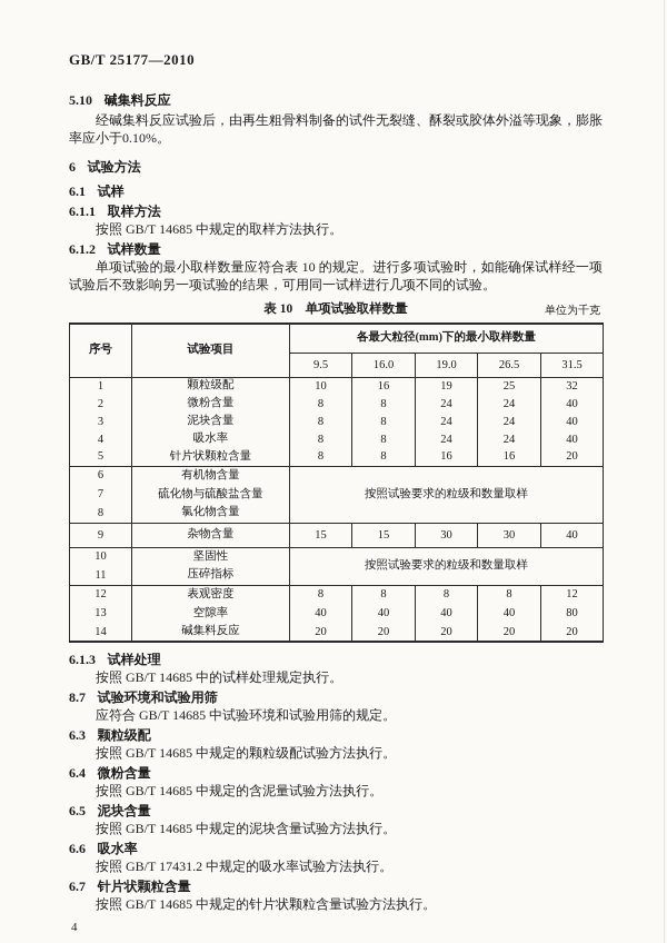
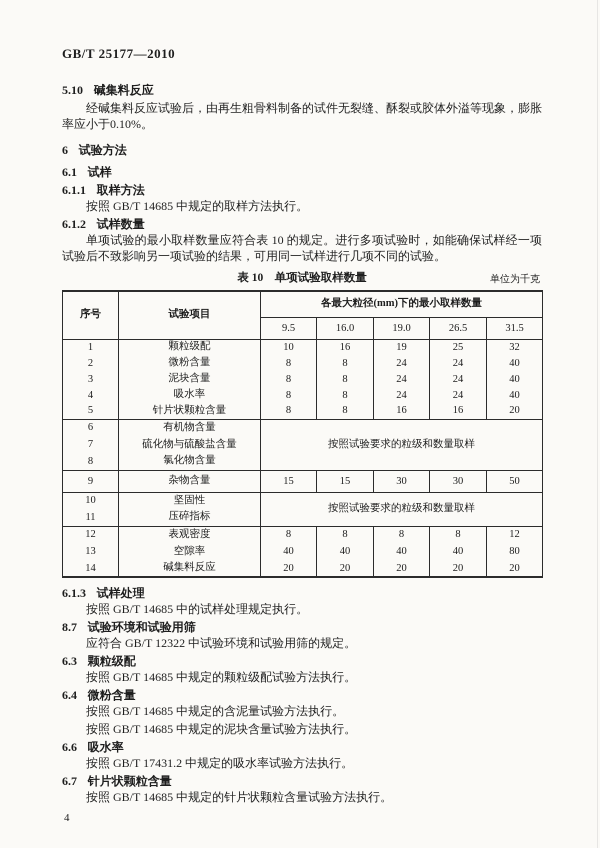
  GB/T 25177—2010
  5.10 碱集料反应
  经碱集料反应试验后，由再生粗骨料制备的试件无裂缝、酥裂或胶体外溢等现象，膨胀率应小于0.10%。
  6 试验方法
  6.1 试样
  6.1.1 取样方法
  按照 GB/T 14685 中规定的取样方法执行。
  6.1.2 试样数量
  单项试验的最小取样数量应符合表 10 的规定。进行多项试验时，如能确保试样经一项试验后不致影响另一项试验的结果，可用同一试样进行几项不同的试验。
  表 10 单项试验取样数量
  单位为千克
  序号	试验项目	各最大粒径(mm)下的最小取样数量
  9.5	16.0	19.0	26.5	31.5
  1	颗粒级配	10	16	19	25	32
  2	微粉含量	8	8	24	24	40
  3	泥块含量	8	8	24	24	40
  4	吸水率	8	8	24	24	40
  5	针片状颗粒含量	8	8	16	16	20
  6	有机物含量	按照试验要求的粒级和数量取样
  7	硫化物与硫酸盐含量
  8	氯化物含量
- 9	杂物含量	15	15	30	30	40
+ 9	杂物含量	15	15	30	30	50
  10	坚固性	按照试验要求的粒级和数量取样
  11	压碎指标
  12	表观密度	8	8	8	8	12
  13	空隙率	40	40	40	40	80
  14	碱集料反应	20	20	20	20	20
  6.1.3 试样处理
  按照 GB/T 14685 中的试样处理规定执行。
  8.7 试验环境和试验用筛
- 应符合 GB/T 14685 中试验环境和试验用筛的规定。
+ 应符合 GB/T 12322 中试验环境和试验用筛的规定。
  6.3 颗粒级配
  按照 GB/T 14685 中规定的颗粒级配试验方法执行。
  6.4 微粉含量
  按照 GB/T 14685 中规定的含泥量试验方法执行。
- 6.5 泥块含量
  按照 GB/T 14685 中规定的泥块含量试验方法执行。
  6.6 吸水率
  按照 GB/T 17431.2 中规定的吸水率试验方法执行。
  6.7 针片状颗粒含量
  按照 GB/T 14685 中规定的针片状颗粒含量试验方法执行。
  4
